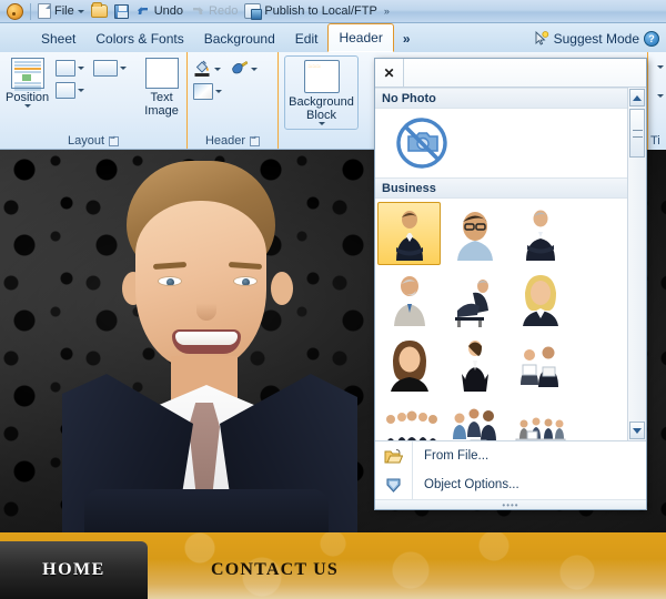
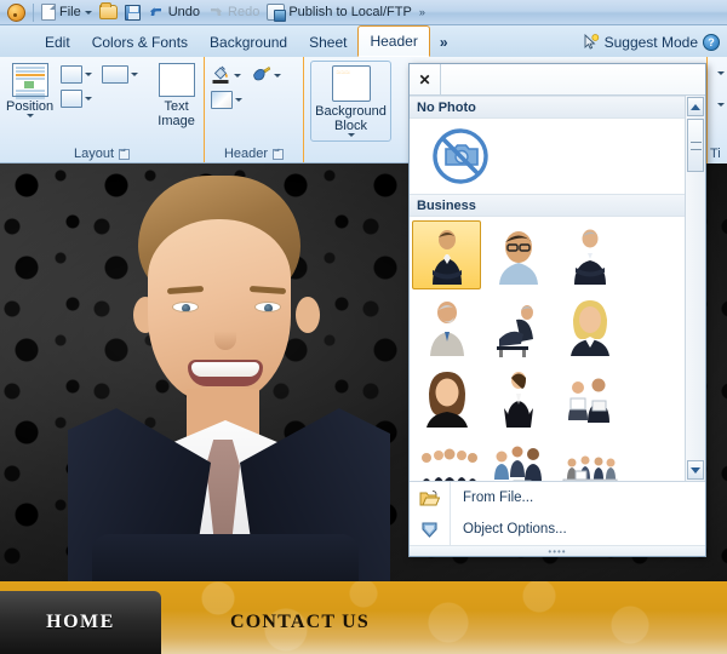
  File
  Undo
  Redo
  Publish to Local/FTP
  »
- Sheet
+ Edit
  Colors & Fonts
  Background
- Edit
+ Sheet
  Header
  »
  Suggest Mode
  ?
  Position
  Text
  Image
  Layout
  Header
  Background
  Block
  Ti
  HOME
  CONTACT US
  ✕
  No Photo
  Business
  From File...
  Object Options...
  ••••
